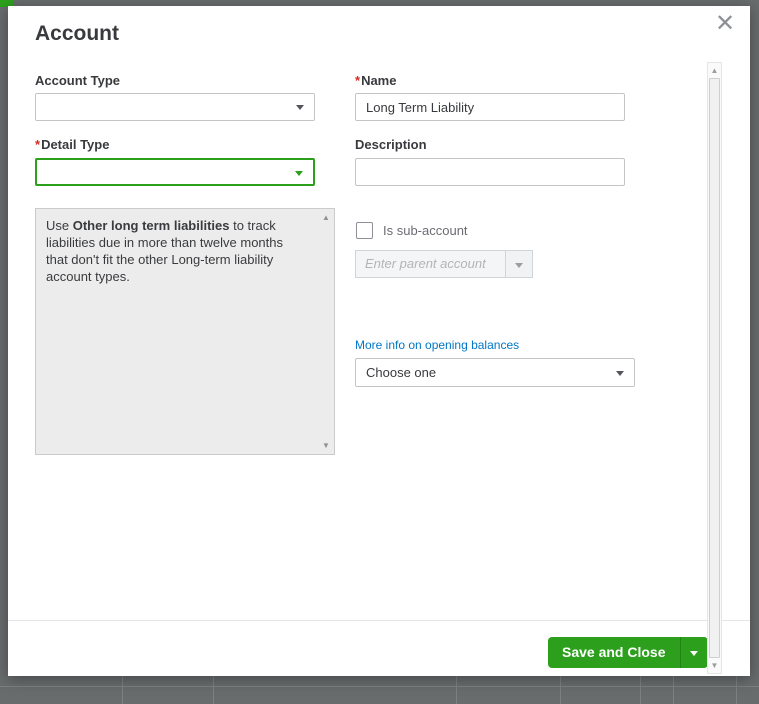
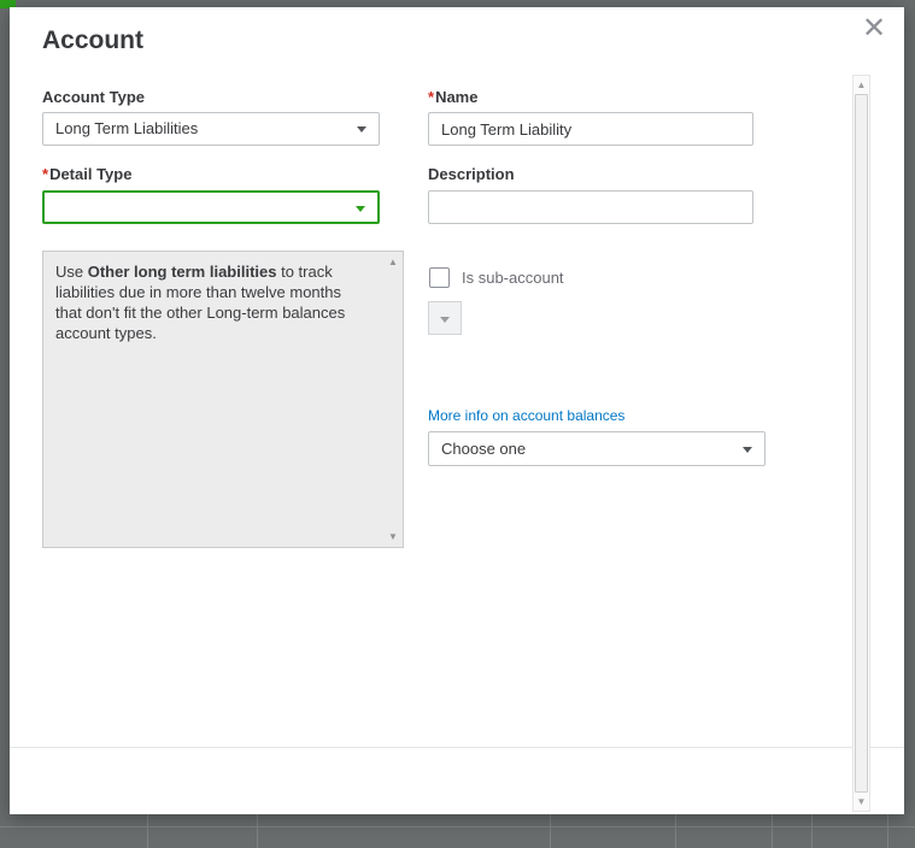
  Account
  ✕
  Account Type
+ Long Term Liabilities
  *Detail Type
- Use Other long term liabilities to track liabilities due in more than twelve months that don't fit the other Long-term liability account types.
+ Use Other long term liabilities to track liabilities due in more than twelve months that don't fit the other Long-term balances account types.
  ▲
  ▼
  *Name
  Long Term Liability
  Description
  Is sub-account
- Enter parent account
- More info on opening balances
+ More info on account balances
  Choose one
- Save and Close
  ▲
  ▼
